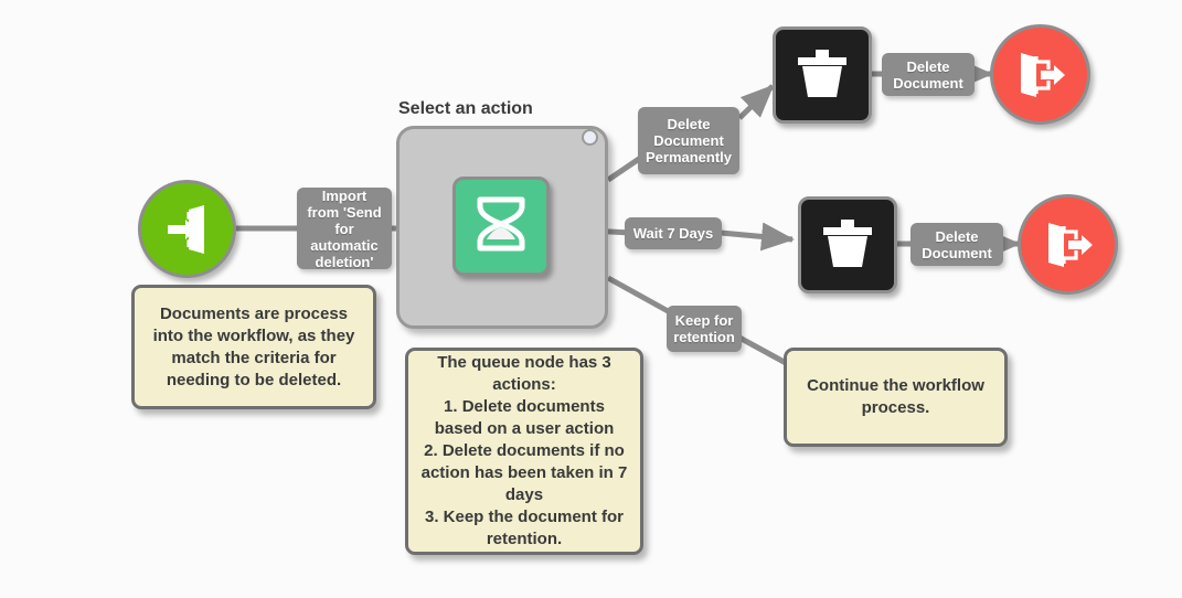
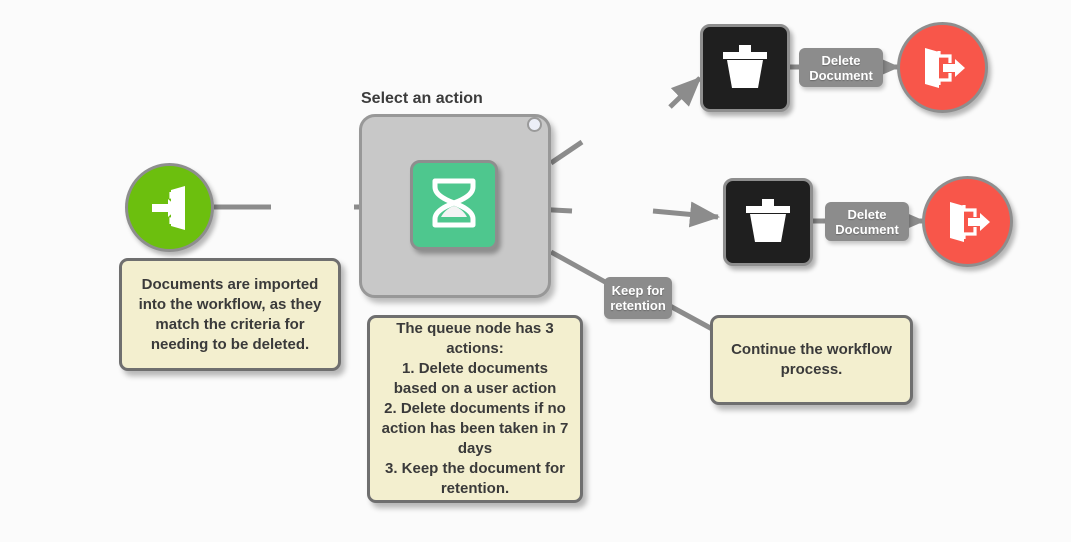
  Select an action
- Import from 'Send for automatic deletion'
- Delete Document Permanently
- Wait 7 Days
  Keep for retention
  Delete Document
  Delete Document
- Documents are process into the workflow, as they match the criteria for needing to be deleted.
+ Documents are imported into the workflow, as they match the criteria for needing to be deleted.
  The queue node has 3 actions:
  1. Delete documents based on a user action
  2. Delete documents if no action has been taken in 7 days
  3. Keep the document for retention.
  Continue the workflow process.
